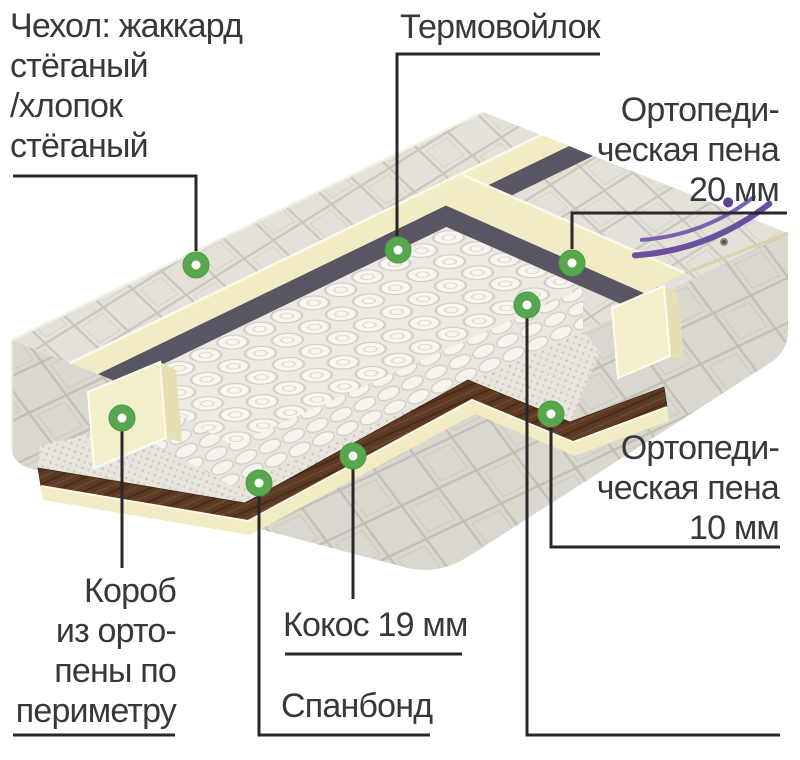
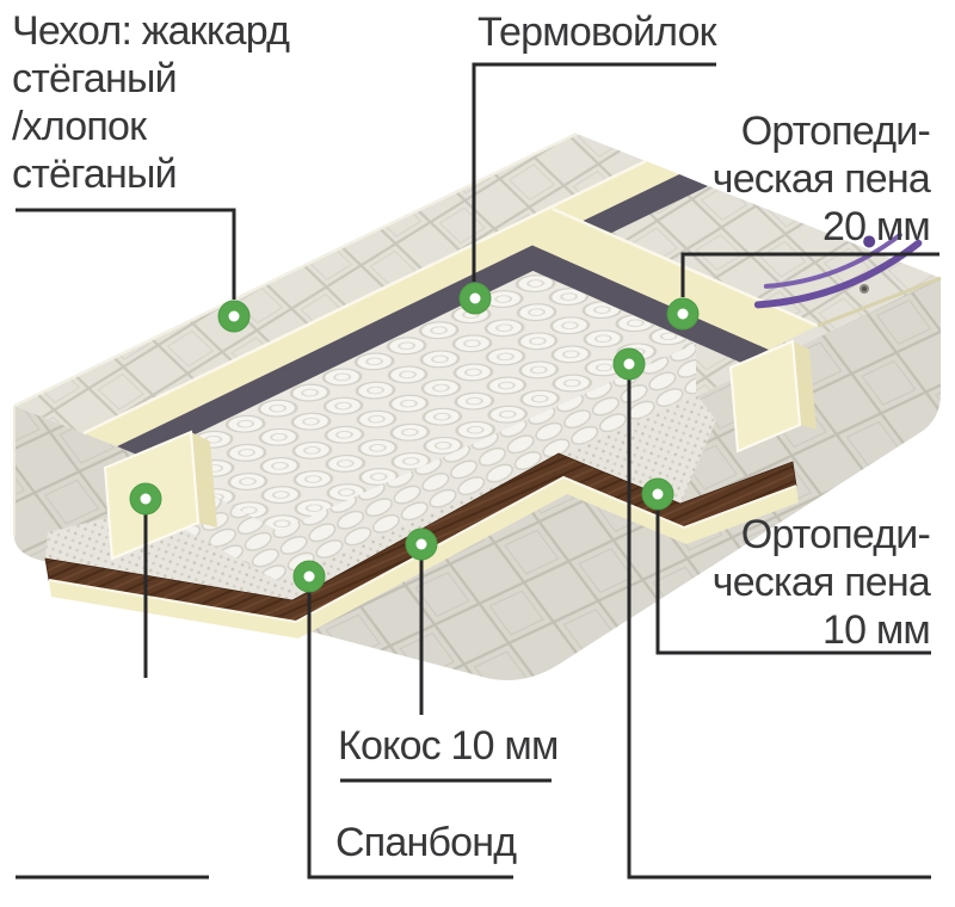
  Чехол: жаккард
  стёганый
  /хлопок
  стёганый
  Термовойлок
  Ортопеди-
  ческая пена
  20 мм
  Ортопеди-
  ческая пена
  10 мм
- Короб
- из орто-
- пены по
- периметру
- Кокос 19 мм
+ Кокос 10 мм
  Спанбонд
